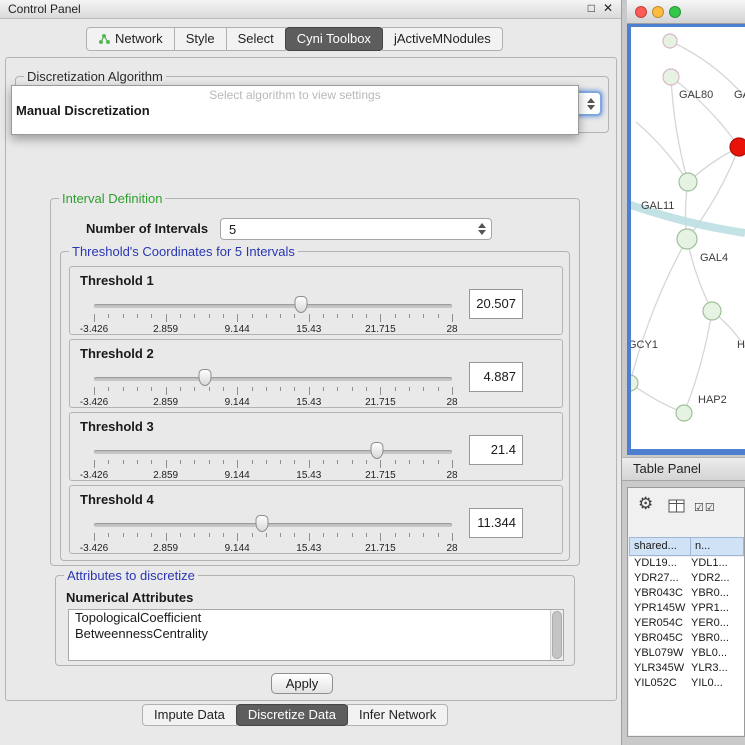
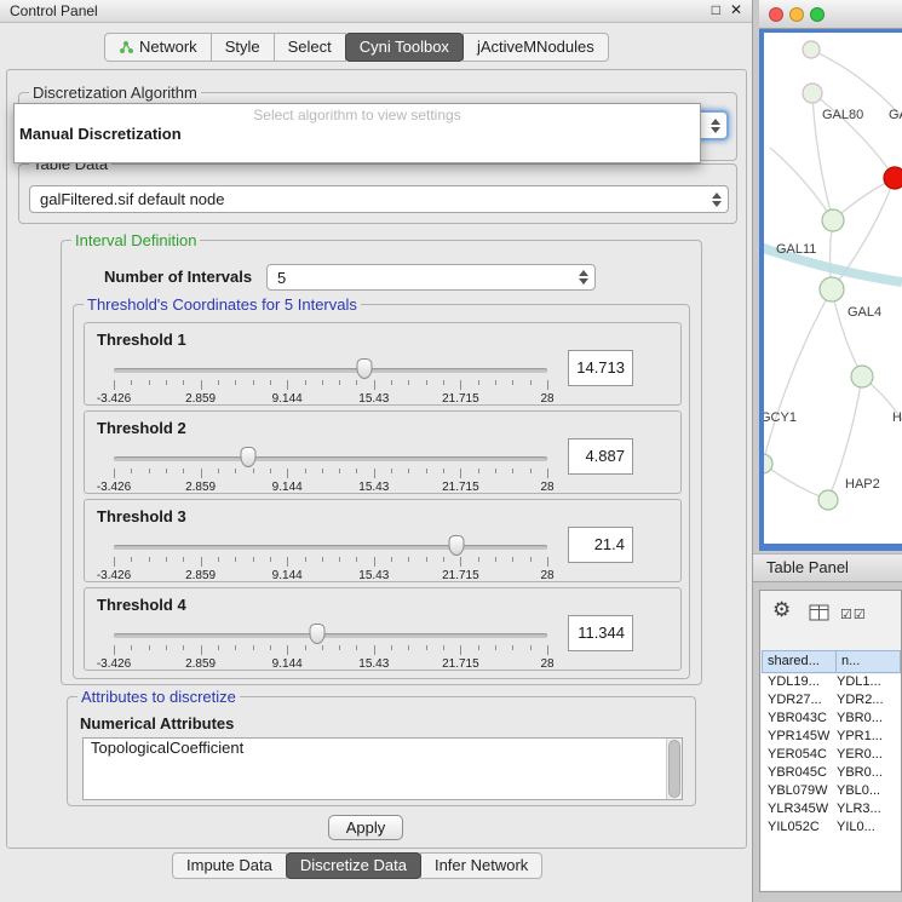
  Control Panel
  □
  ✕
  Network
  Style
  Select
  Cyni Toolbox
  jActiveMNodules
  Discretization Algorithm
  Select algorithm to view settings
  Manual Discretization
+ Table Data
+ galFiltered.sif default node
  Interval Definition
  Number of Intervals
  5
  Threshold's Coordinates for 5 Intervals
  Threshold 1
  -3.426
  2.859
  9.144
  15.43
  21.715
  28
- 20.507
+ 14.713
  Threshold 2
  -3.426
  2.859
  9.144
  15.43
  21.715
  28
  4.887
  Threshold 3
  -3.426
  2.859
  9.144
  15.43
  21.715
  28
  21.4
  Threshold 4
  -3.426
  2.859
  9.144
  15.43
  21.715
  28
  11.344
  Attributes to discretize
  Numerical Attributes
  TopologicalCoefficient
- BetweennessCentrality
  Apply
  Impute Data
  Discretize Data
  Infer Network
  GAL80
  GAL11
  GAL4
  GCY1
  H
  HAP2
  Table Panel
  ⚙
  ☑☑
  shared...
  n...
  YDL19...
  YDL1...
  YDR27...
  YDR2...
  YBR043C
  YBR0...
  YPR145W
  YPR1...
  YER054C
  YER0...
  YBR045C
  YBR0...
  YBL079W
  YBL0...
  YLR345W
  YLR3...
  YIL052C
  YIL0...
